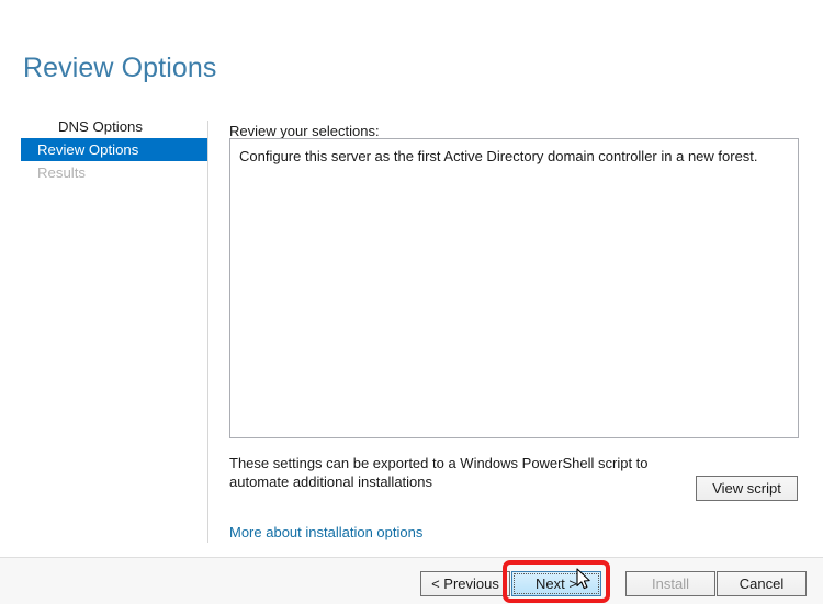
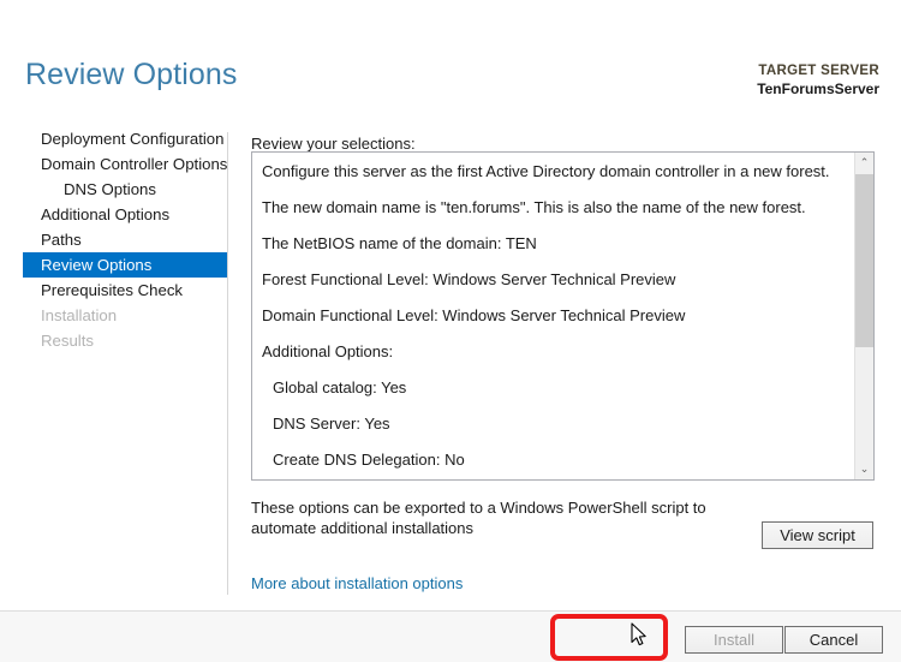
  Review Options
+ TARGET SERVER
+ TenForumsServer
+ Deployment Configuration
+ Domain Controller Options
  DNS Options
+ Additional Options
+ Paths
  Review Options
+ Prerequisites Check
+ Installation
  Results
  Review your selections:
  Configure this server as the first Active Directory domain controller in a new forest.
+ The new domain name is "ten.forums". This is also the name of the new forest.
+ The NetBIOS name of the domain: TEN
+ Forest Functional Level: Windows Server Technical Preview
+ Domain Functional Level: Windows Server Technical Preview
+ Additional Options:
+ Global catalog: Yes
+ DNS Server: Yes
+ Create DNS Delegation: No
+ ⌃
+ ⌄
- These settings can be exported to a Windows PowerShell script to automate additional installations
+ These options can be exported to a Windows PowerShell script to automate additional installations
  View script
  More about installation options
- < Previous
- Next >
  Install
  Cancel
